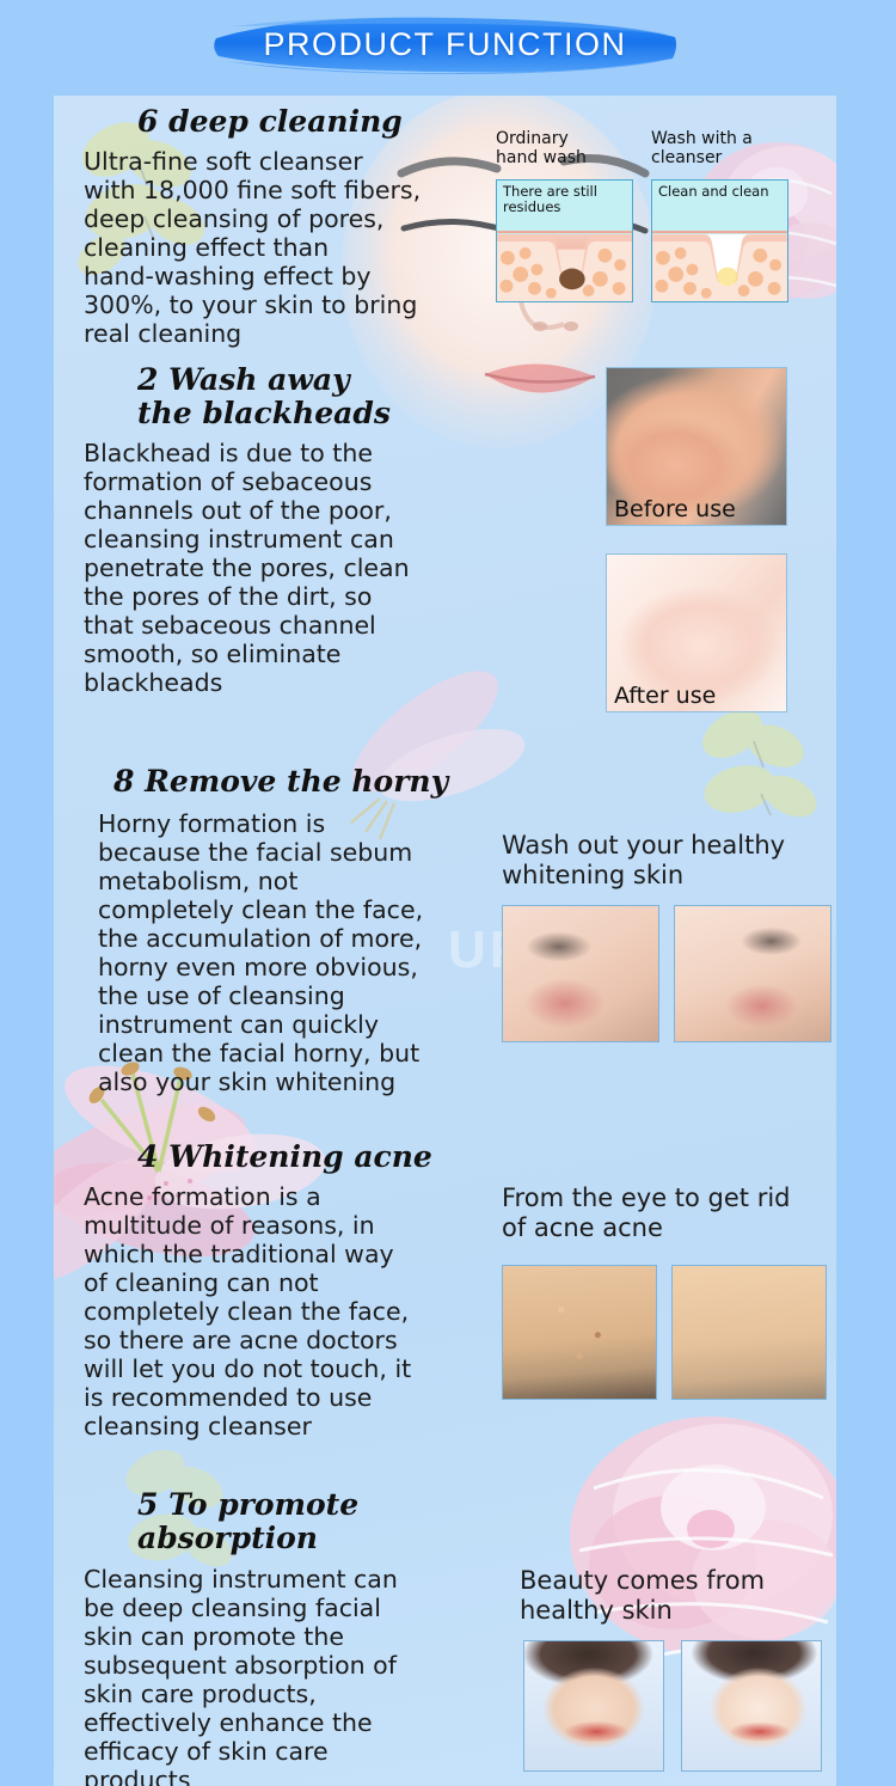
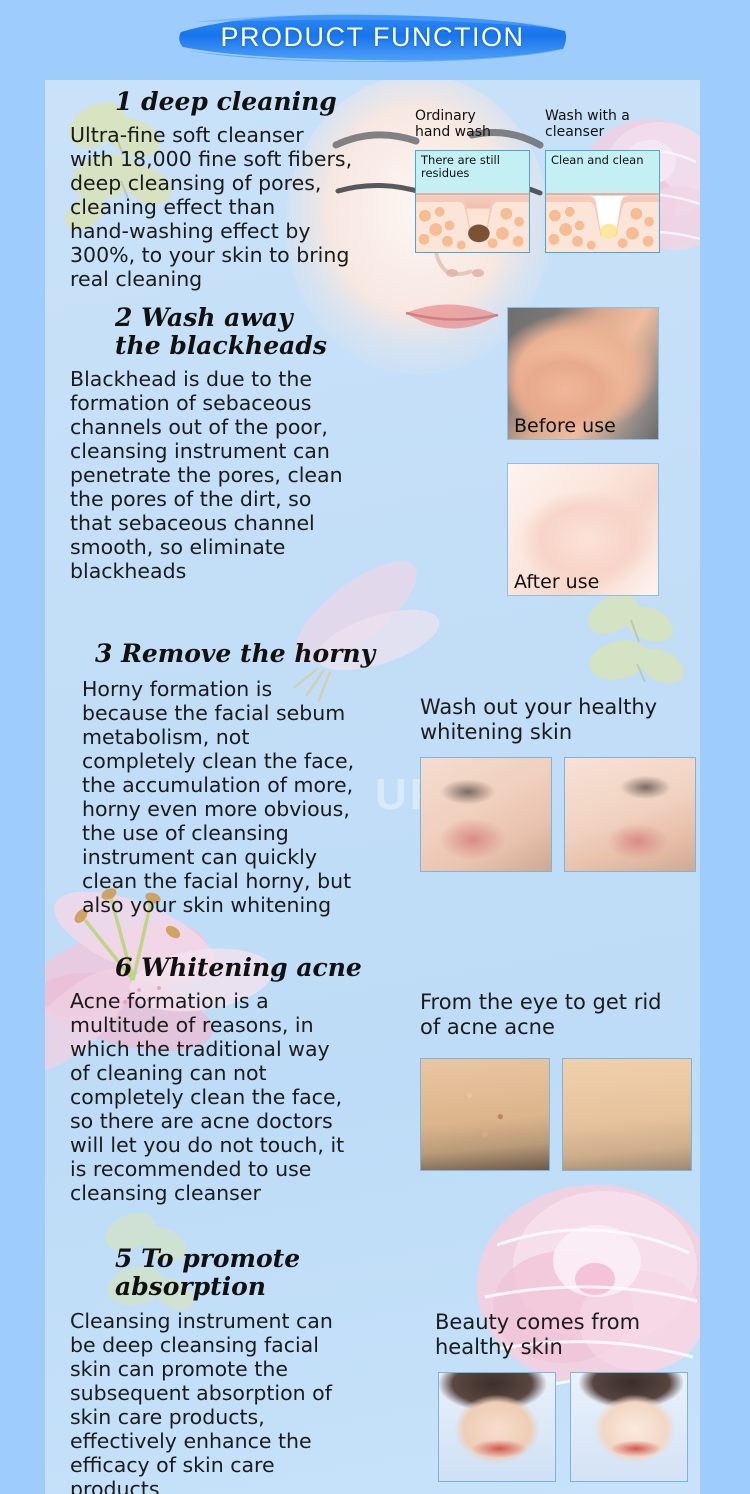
  PRODUCT FUNCTION
- 6 deep cleaning
+ 1 deep cleaning
  Ultra-fine soft cleanser
  with 18,000 fine soft fibers,
  deep cleansing of pores,
  cleaning effect than
  hand-washing effect by
  300%, to your skin to bring
  real cleaning
  Ordinary
  hand wash
  Wash with a
  cleanser
  There are still
  residues
  Clean and clean
  2 Wash away
  the blackheads
  Blackhead is due to the
  formation of sebaceous
  channels out of the poor,
  cleansing instrument can
  penetrate the pores, clean
  the pores of the dirt, so
  that sebaceous channel
  smooth, so eliminate
  blackheads
  Before use
  After use
- 8 Remove the horny
+ 3 Remove the horny
  Horny formation is
  because the facial sebum
  metabolism, not
  completely clean the face,
  the accumulation of more,
  horny even more obvious,
  the use of cleansing
  instrument can quickly
  clean the facial horny, but
  also your skin whitening
  Wash out your healthy
  whitening skin
- 4 Whitening acne
+ 6 Whitening acne
  Acne formation is a
  multitude of reasons, in
  which the traditional way
  of cleaning can not
  completely clean the face,
  so there are acne doctors
  will let you do not touch, it
  is recommended to use
  cleansing cleanser
  From the eye to get rid
  of acne acne
  5 To promote
  absorption
  Cleansing instrument can
  be deep cleansing facial
  skin can promote the
  subsequent absorption of
  skin care products,
  effectively enhance the
  efficacy of skin care
  products
  Beauty comes from
  healthy skin
